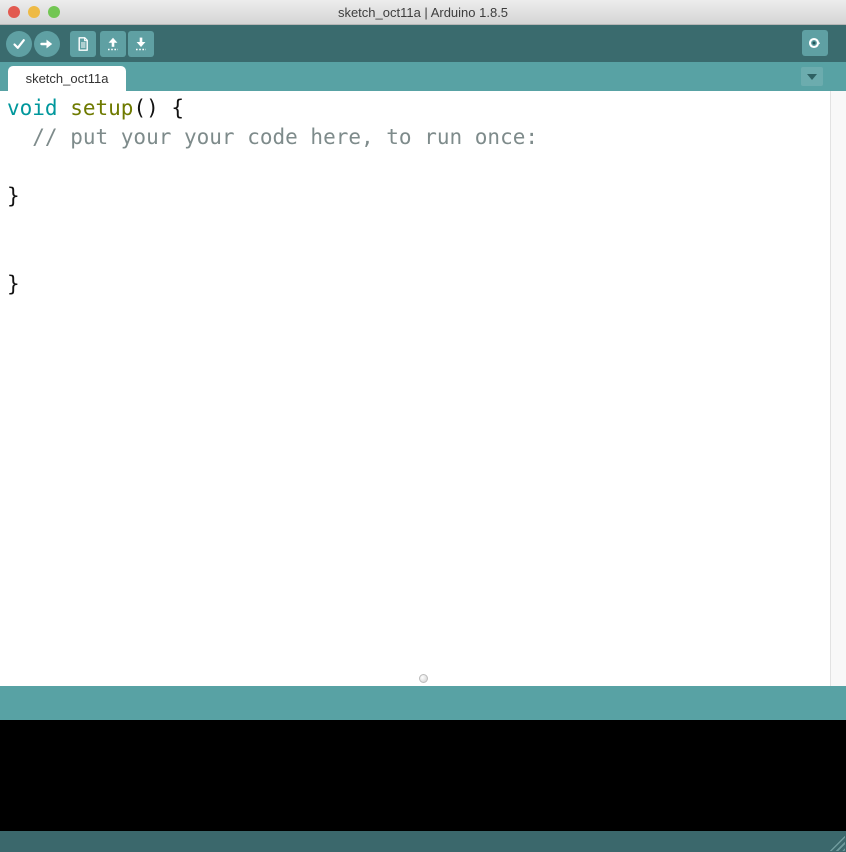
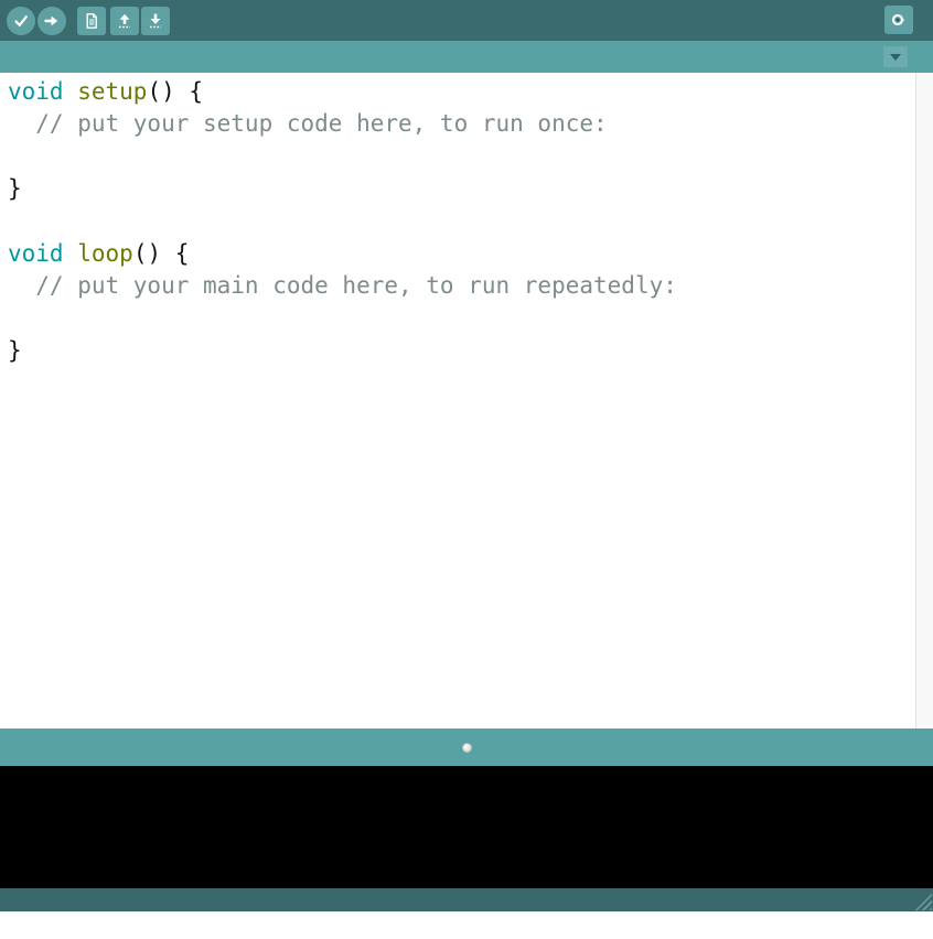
- sketch_oct11a | Arduino 1.8.5
- sketch_oct11a
  void setup() {
- // put your your code here, to run once:
+ // put your setup code here, to run once:
  }
+ void loop() {
+ // put your main code here, to run repeatedly:
  }
